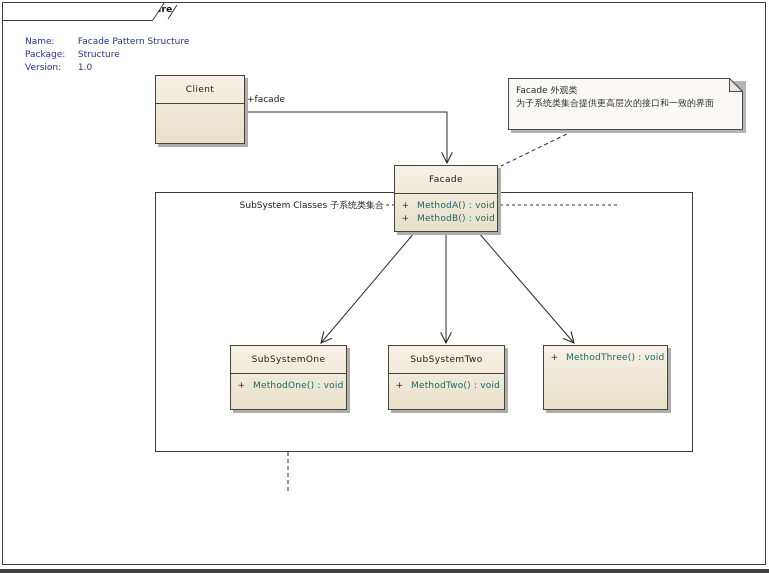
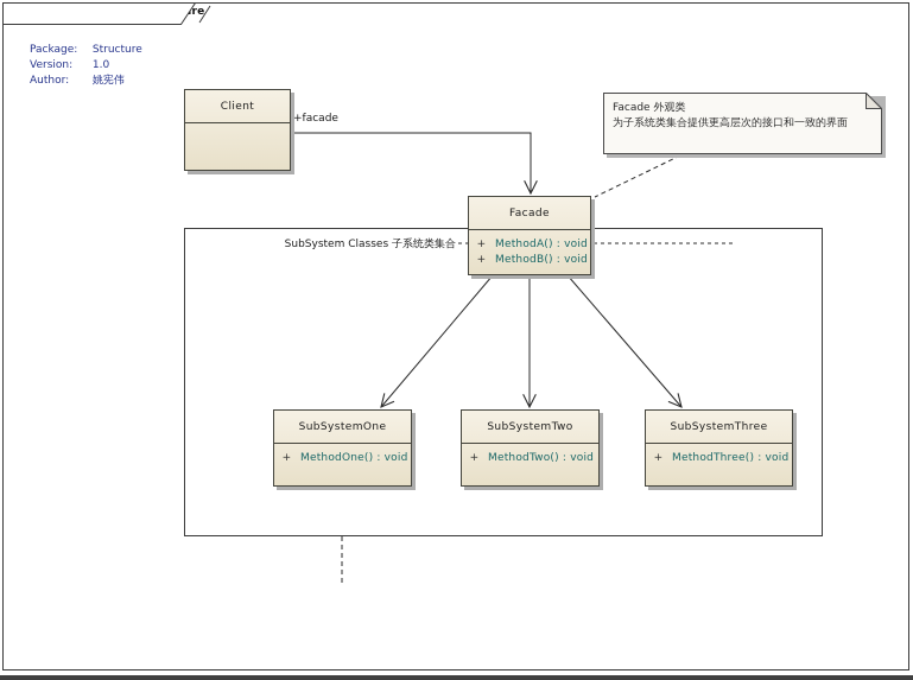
- Name: Facade Pattern Structure
  Package: Structure
  Version: 1.0
+ Author: 姚宪伟
  SubSystem Classes 子系统类集合
  Client
  +facade
  Facade
  +
  MethodA() : void
  +
  MethodB() : void
  SubSystemOne
  +
  MethodOne() : void
  SubSystemTwo
  +
  MethodTwo() : void
+ SubSystemThree
  +
  MethodThree() : void
  Facade 外观类
  为子系统类集合提供更高层次的接口和一致的界面
